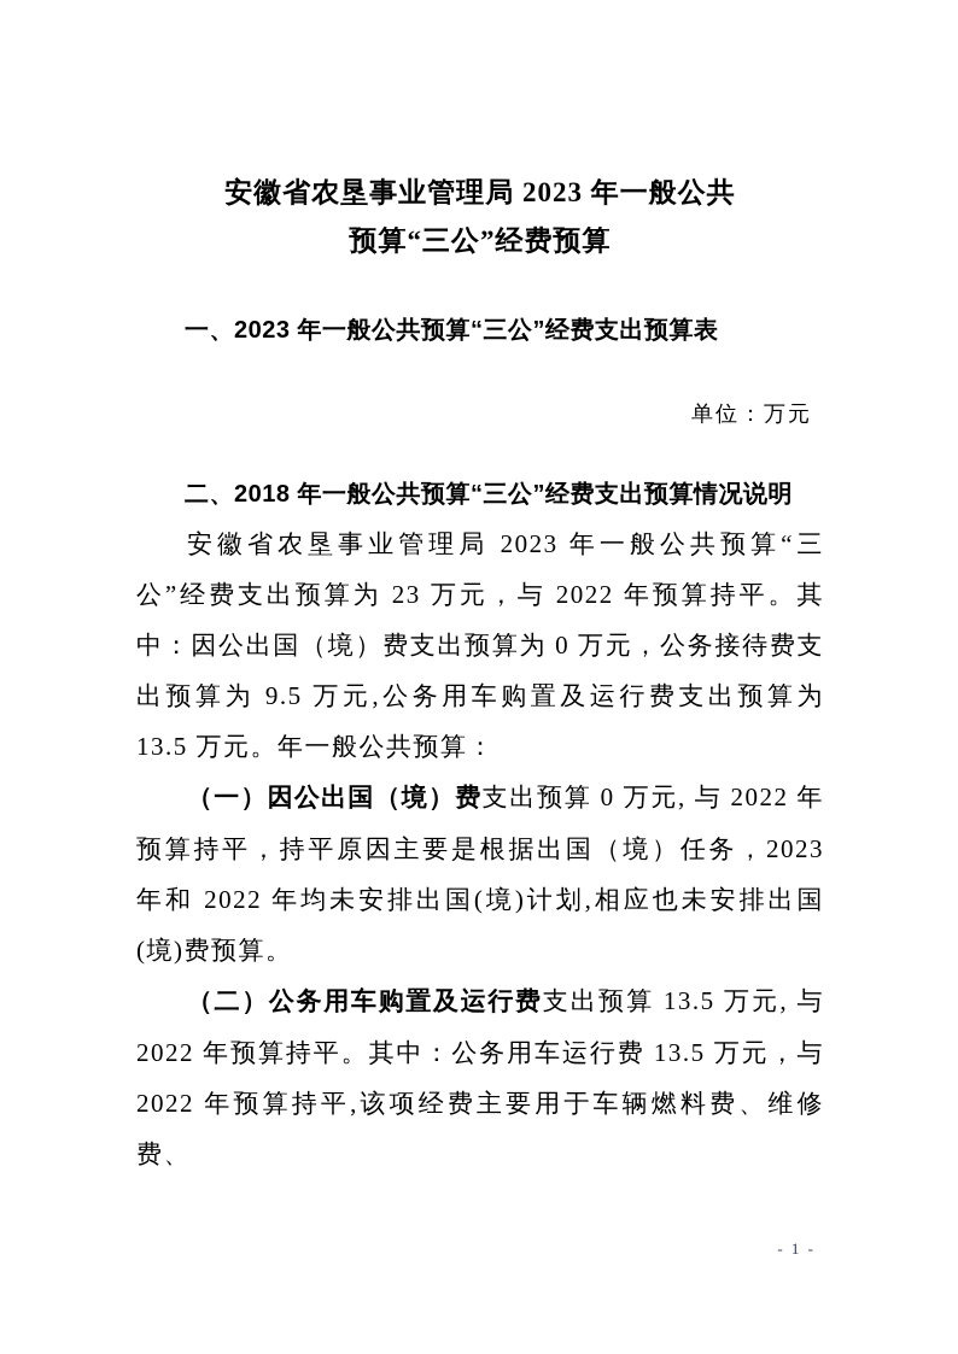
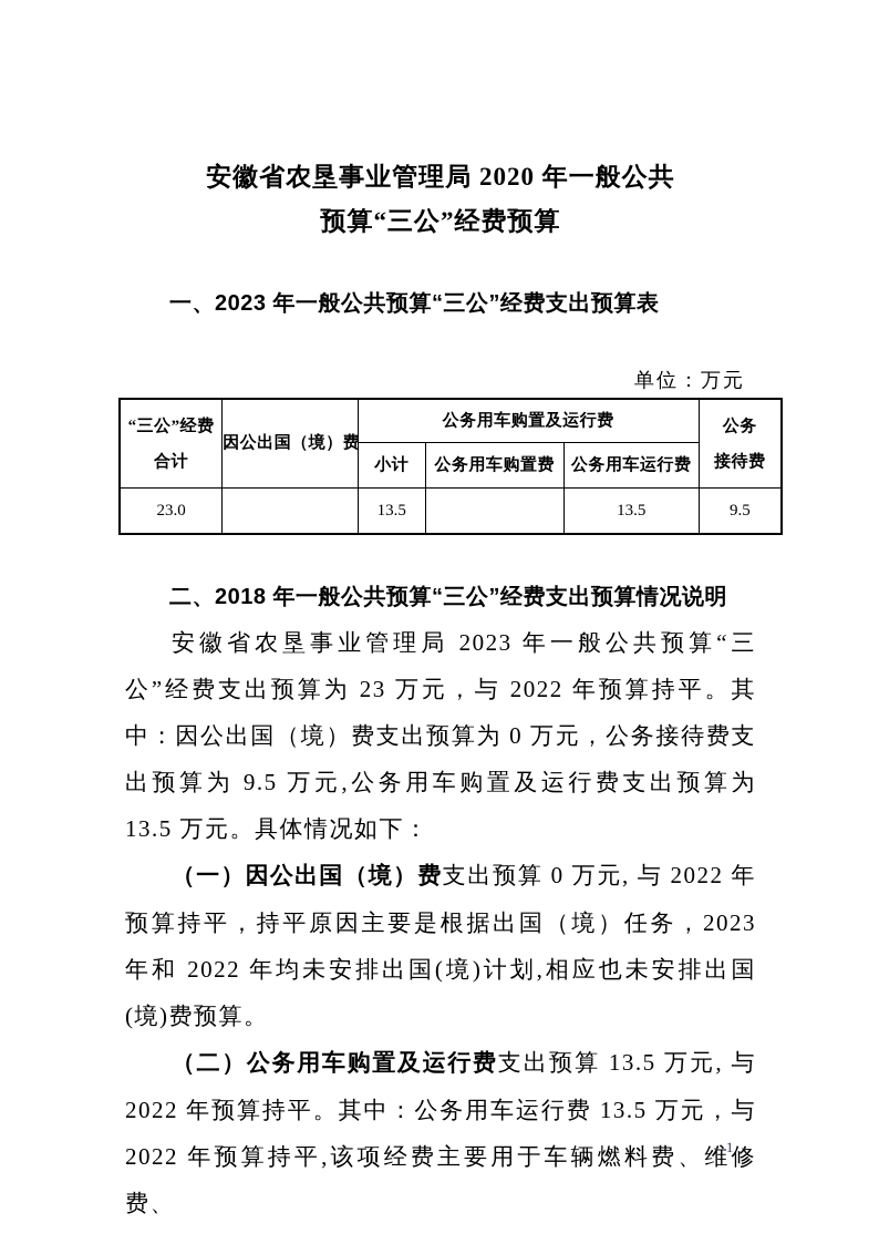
- 安徽省农垦事业管理局 2023 年一般公共
+ 安徽省农垦事业管理局 2020 年一般公共
  预算“三公”经费预算
  一、2023 年一般公共预算“三公”经费支出预算表
  单位：万元
+ “三公”经费 合计	因公出国（境）费	公务用车购置及运行费	公务 接待费
+ 小计	公务用车购置费	公务用车运行费
+ 23.0		13.5		13.5	9.5
  二、2018 年一般公共预算“三公”经费支出预算情况说明
- 安徽省农垦事业管理局 2023 年一般公共预算“三公”经费支出预算为 23 万元，与 2022 年预算持平。其中：因公出国（境）费支出预算为 0 万元，公务接待费支出预算为 9.5 万元,公务用车购置及运行费支出预算为 13.5 万元。年一般公共预算：
+ 安徽省农垦事业管理局 2023 年一般公共预算“三公”经费支出预算为 23 万元，与 2022 年预算持平。其中：因公出国（境）费支出预算为 0 万元，公务接待费支出预算为 9.5 万元,公务用车购置及运行费支出预算为 13.5 万元。具体情况如下：
  （一）因公出国（境）费支出预算 0 万元, 与 2022 年预算持平，持平原因主要是根据出国（境）任务，2023 年和 2022 年均未安排出国(境)计划,相应也未安排出国(境)费预算。
  （二）公务用车购置及运行费支出预算 13.5 万元, 与 2022 年预算持平。其中：公务用车运行费 13.5 万元，与 2022 年预算持平,该项经费主要用于车辆燃料费、维修费、
  - 1 -
